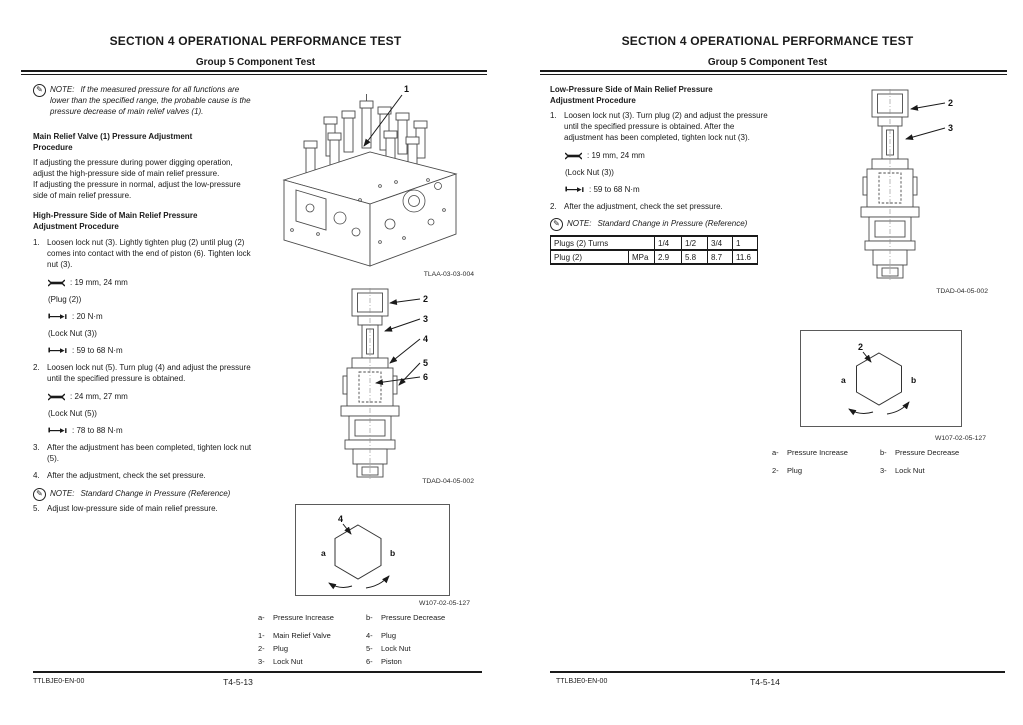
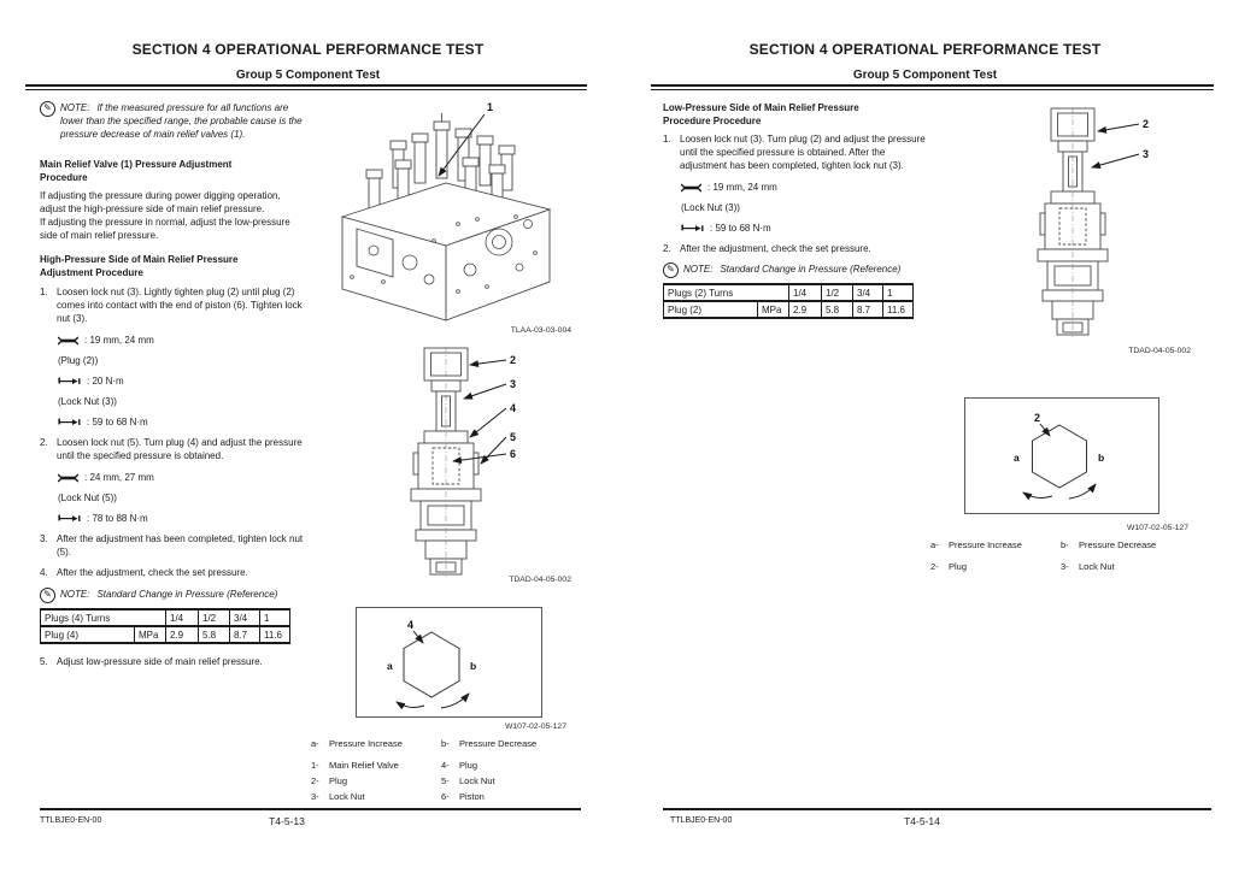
  SECTION 4 OPERATIONAL PERFORMANCE TEST
  Group 5 Component Test
  ✎
  NOTE: If the measured pressure for all functions are lower than the specified range, the probable cause is the pressure decrease of main relief valves (1).
  Main Relief Valve (1) Pressure Adjustment Procedure
  If adjusting the pressure during power digging operation, adjust the high-pressure side of main relief pressure.
  If adjusting the pressure in normal, adjust the low-pressure side of main relief pressure.
  High-Pressure Side of Main Relief Pressure Adjustment Procedure
  1.
  Loosen lock nut (3). Lightly tighten plug (2) until plug (2) comes into contact with the end of piston (6). Tighten lock nut (3).
  : 19 mm, 24 mm
  (Plug (2))
  : 20 N·m
  (Lock Nut (3))
  : 59 to 68 N·m
  2.
  Loosen lock nut (5). Turn plug (4) and adjust the pressure until the specified pressure is obtained.
  : 24 mm, 27 mm
  (Lock Nut (5))
  : 78 to 88 N·m
  3.
  After the adjustment has been completed, tighten lock nut (5).
  4.
  After the adjustment, check the set pressure.
  ✎
  NOTE: Standard Change in Pressure (Reference)
+ Plugs (4) Turns	1/4	1/2	3/4	1
+ Plug (4)	MPa	2.9	5.8	8.7	11.6
  5.
  Adjust low-pressure side of main relief pressure.
  1
  2
  3
  4
  5
  6
  4
  a
  b
  a-
  Pressure Increase
  b-
  Pressure Decrease
  1-
  Main Relief Valve
  4-
  Plug
  2-
  Plug
  5-
  Lock Nut
  3-
  Lock Nut
  6-
  Piston
  T4-5-13
  SECTION 4 OPERATIONAL PERFORMANCE TEST
  Group 5 Component Test
- Low-Pressure Side of Main Relief Pressure Adjustment Procedure
+ Low-Pressure Side of Main Relief Pressure Procedure Procedure
  1.
  Loosen lock nut (3). Turn plug (2) and adjust the pressure until the specified pressure is obtained. After the adjustment has been completed, tighten lock nut (3).
  : 19 mm, 24 mm
  (Lock Nut (3))
  : 59 to 68 N·m
  2.
  After the adjustment, check the set pressure.
  ✎
  NOTE: Standard Change in Pressure (Reference)
  Plugs (2) Turns	1/4	1/2	3/4	1
  Plug (2)	MPa	2.9	5.8	8.7	11.6
  2
  3
  2
  a
  b
  a-
  Pressure Increase
  b-
  Pressure Decrease
  2-
  Plug
  3-
  Lock Nut
  T4-5-14
